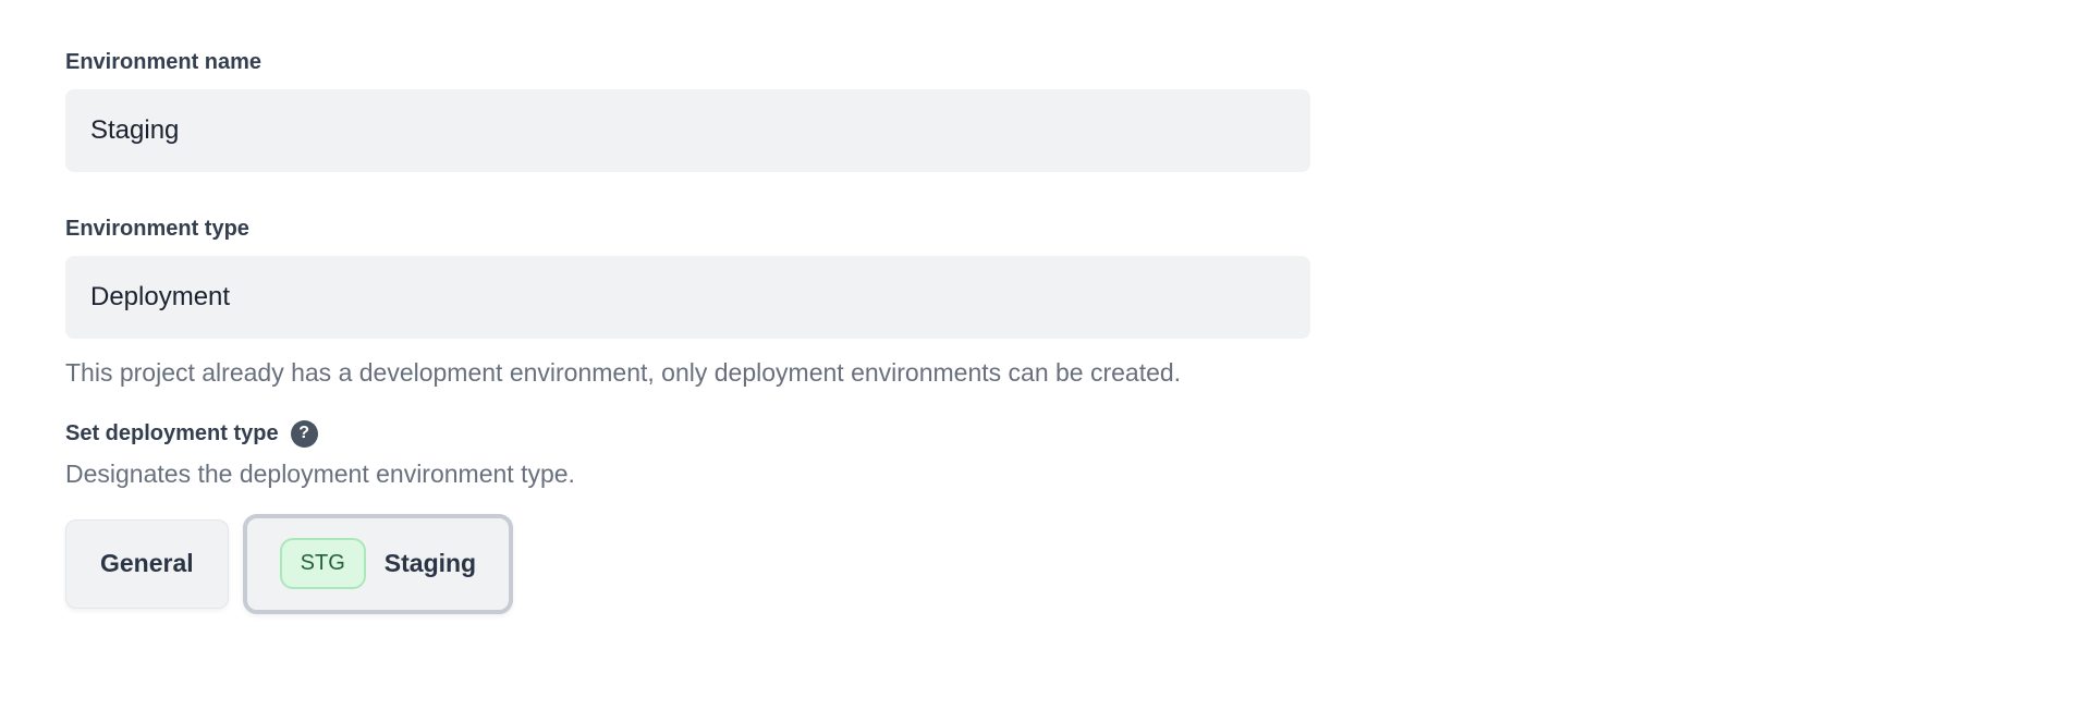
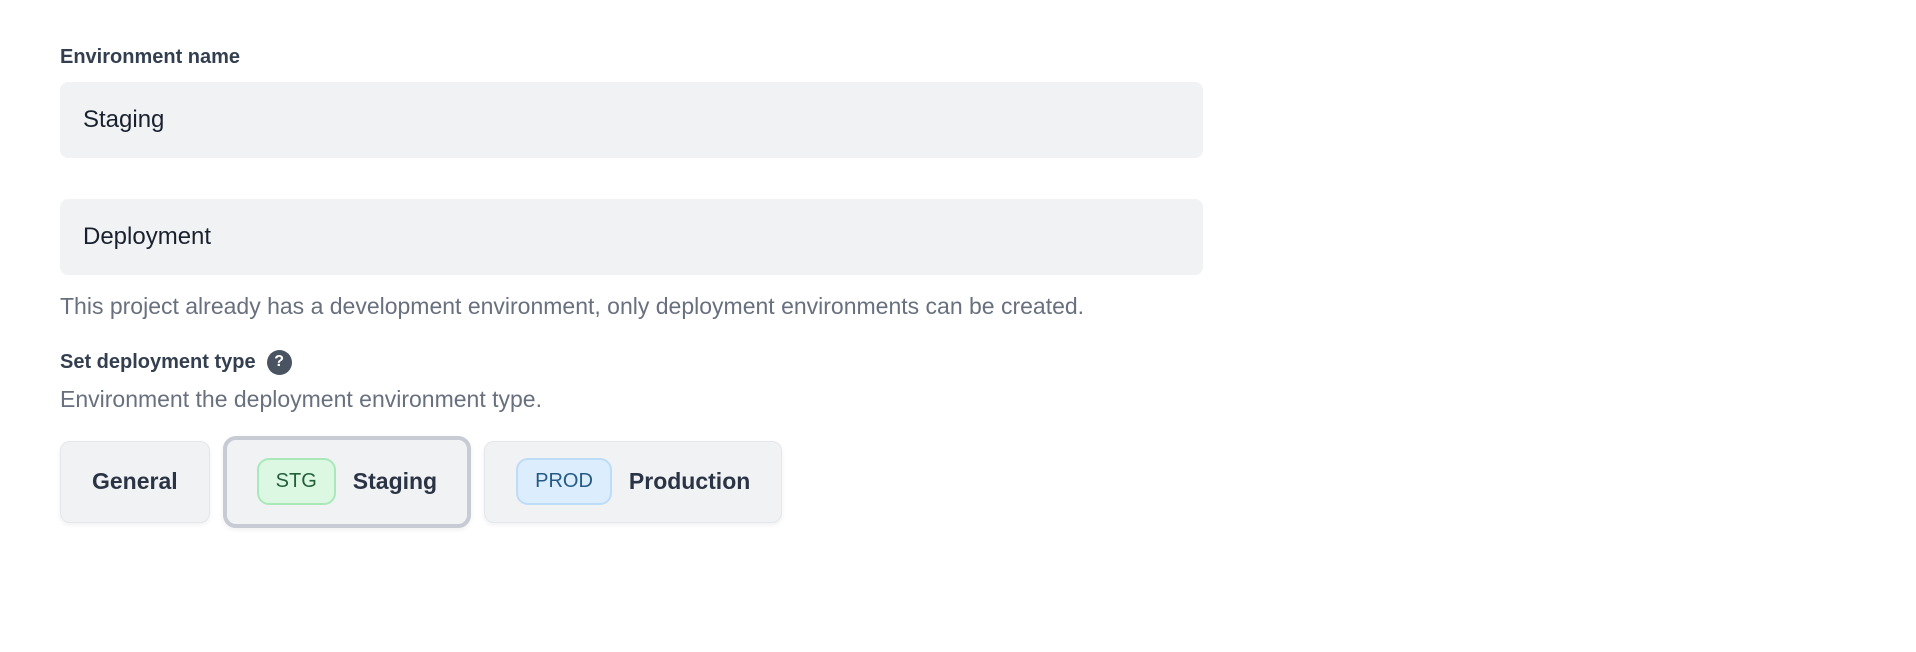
  Environment name
  Staging
- Environment type
  Deployment
  This project already has a development environment, only deployment environments can be created.
  Set deployment type
  ?
- Designates the deployment environment type.
+ Environment the deployment environment type.
  General
  STG
  Staging
+ PROD
+ Production
